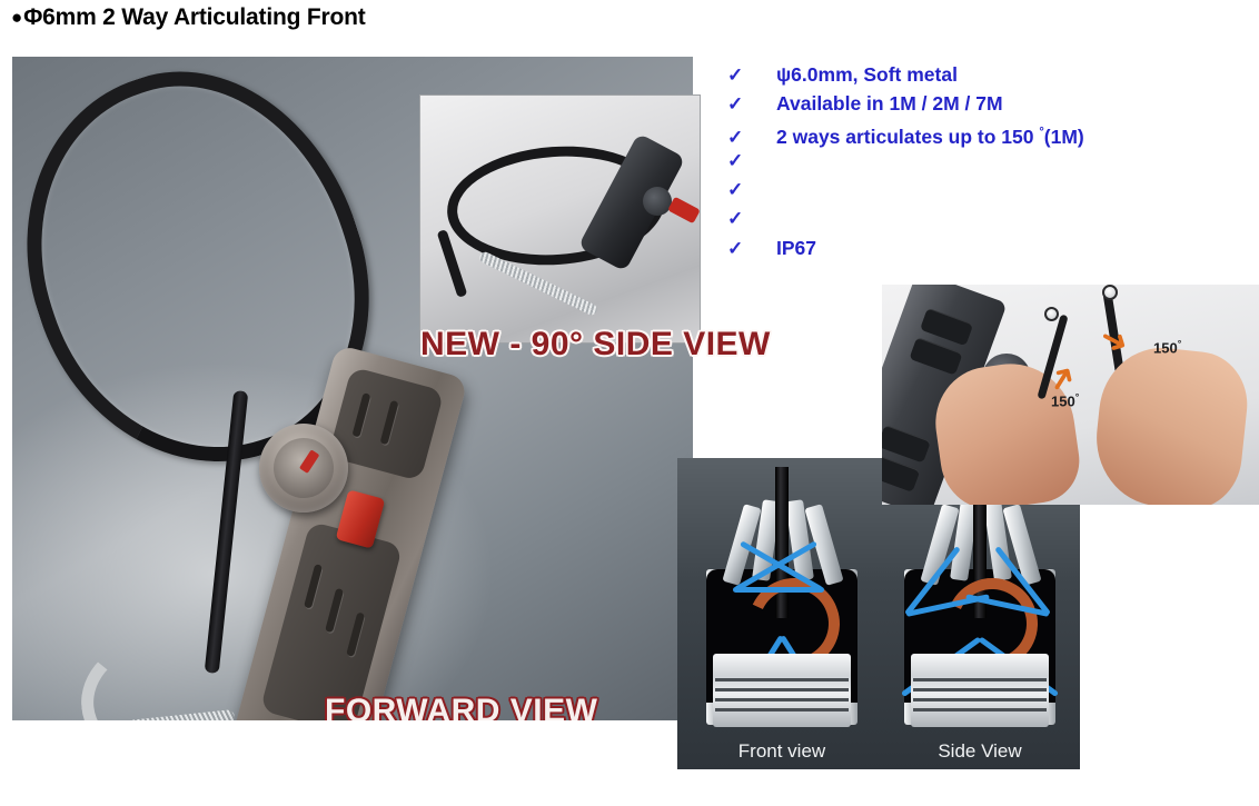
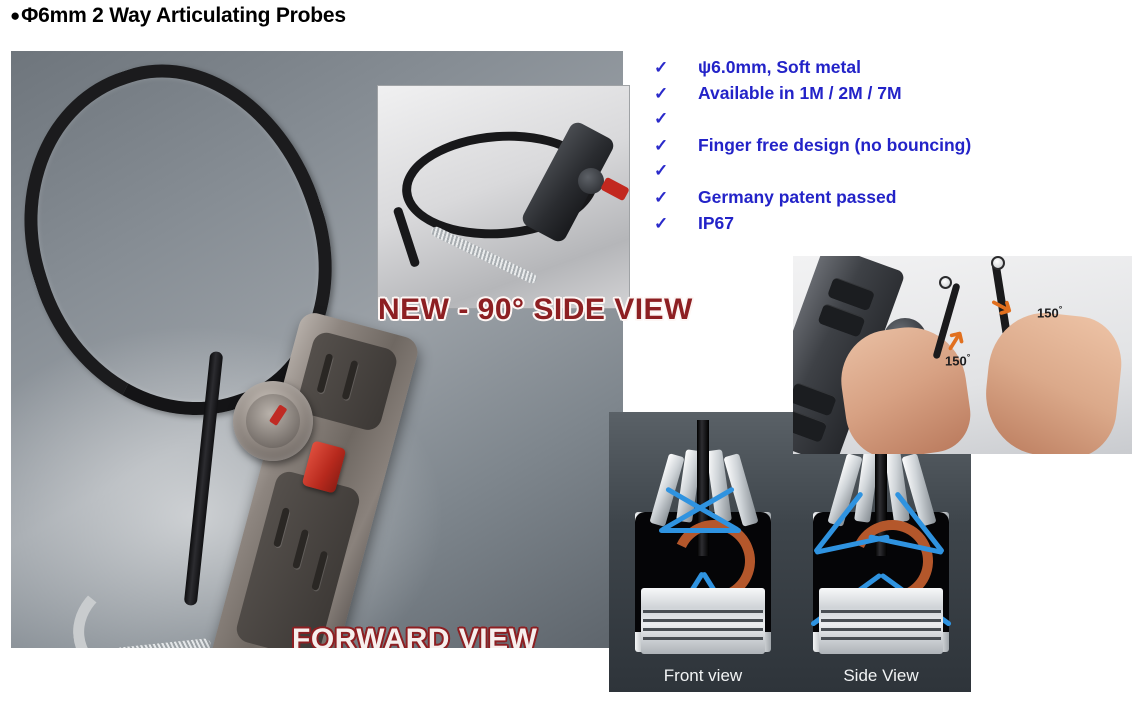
- ●Φ6mm 2 Way Articulating Front
+ ●Φ6mm 2 Way Articulating Probes
  FORWARD VIEW
  NEW - 90° SIDE VIEW
  ✓
  ψ6.0mm, Soft metal
  ✓
  Available in 1M / 2M / 7M
  ✓
- 2 ways articulates up to 150 °(1M)
  ✓
+ Finger free design (no bouncing)
  ✓
  ✓
+ Germany patent passed
  ✓
  IP67
  Front view
  Side View
  150°
  150°
